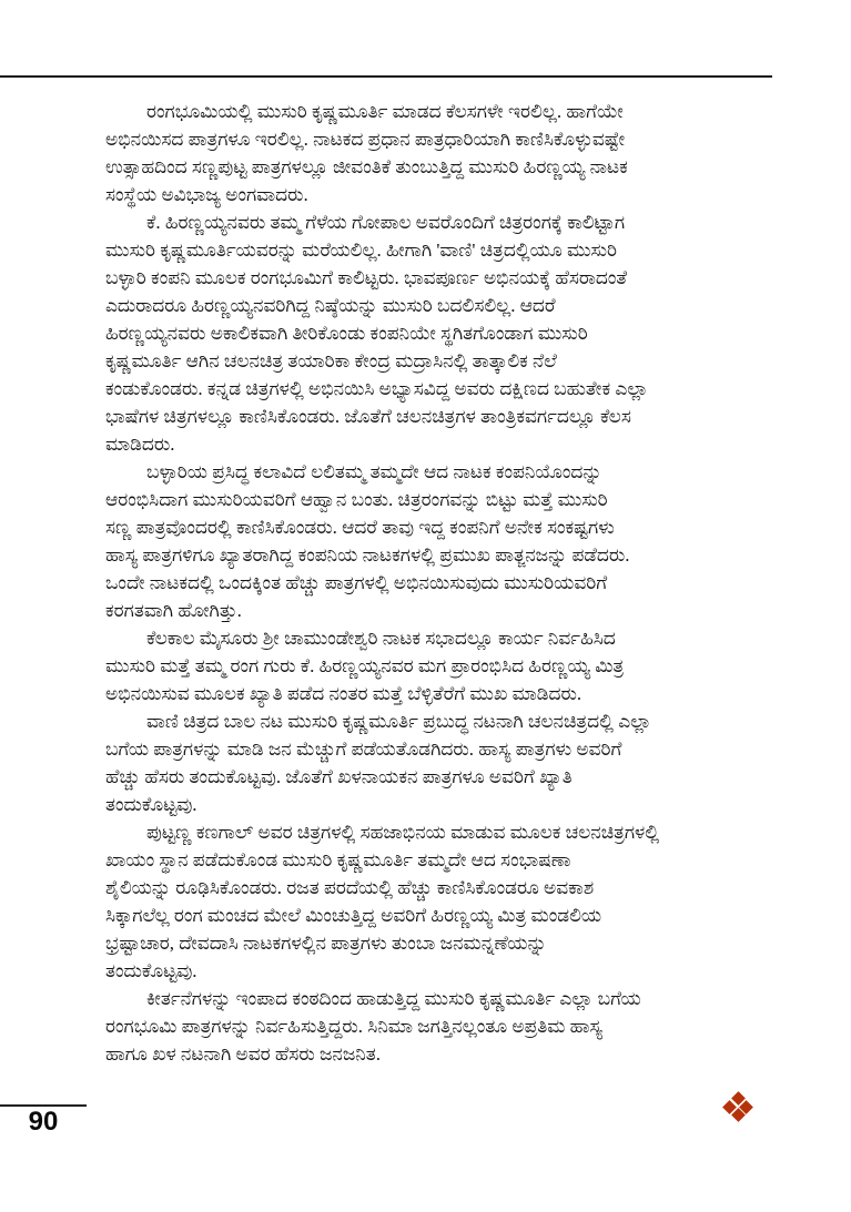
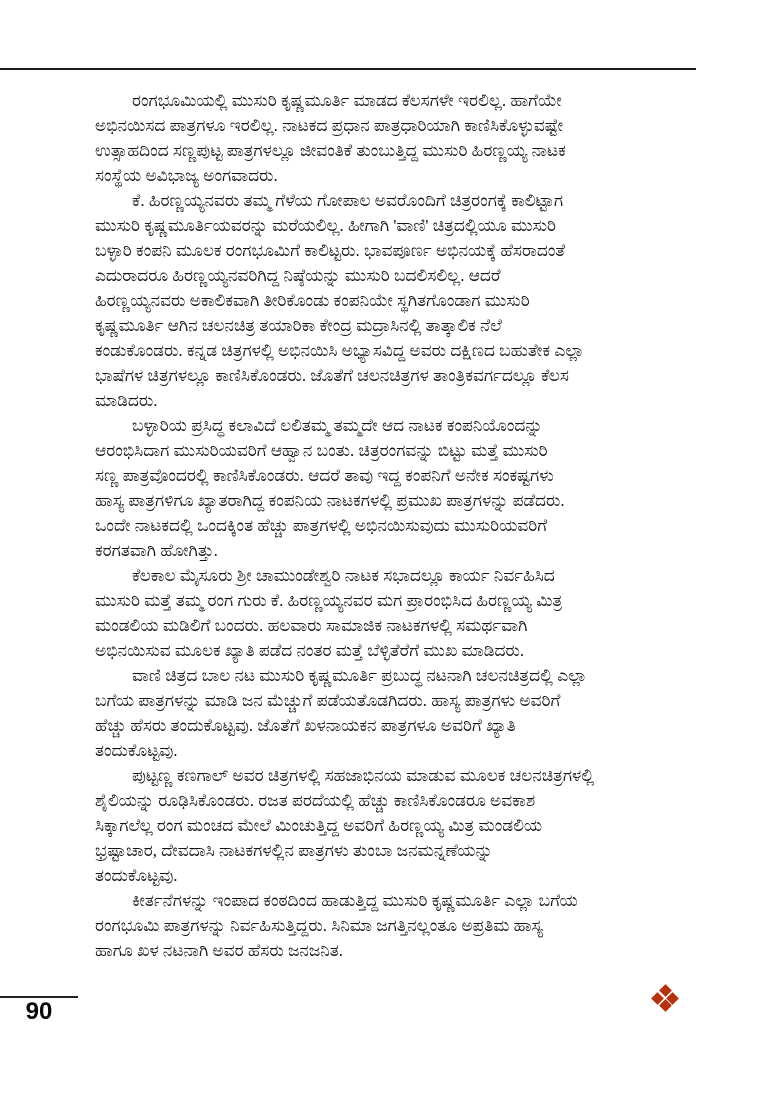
  ರಂಗಭೂಮಿಯಲ್ಲಿ ಮುಸುರಿ ಕೃಷ್ಣಮೂರ್ತಿ ಮಾಡದ ಕೆಲಸಗಳೇ ಇರಲಿಲ್ಲ. ಹಾಗೆಯೇ
  ಅಭಿನಯಿಸದ ಪಾತ್ರಗಳೂ ಇರಲಿಲ್ಲ. ನಾಟಕದ ಪ್ರಧಾನ ಪಾತ್ರಧಾರಿಯಾಗಿ ಕಾಣಿಸಿಕೊಳ್ಳುವಷ್ಟೇ
  ಉತ್ಸಾಹದಿಂದ ಸಣ್ಣಪುಟ್ಟ ಪಾತ್ರಗಳಲ್ಲೂ ಜೀವಂತಿಕೆ ತುಂಬುತ್ತಿದ್ದ ಮುಸುರಿ ಹಿರಣ್ಣಯ್ಯ ನಾಟಕ
  ಸಂಸ್ಥೆಯ ಅವಿಭಾಜ್ಯ ಅಂಗವಾದರು.
  ಕೆ. ಹಿರಣ್ಣಯ್ಯನವರು ತಮ್ಮ ಗೆಳೆಯ ಗೋಪಾಲ ಅವರೊಂದಿಗೆ ಚಿತ್ರರಂಗಕ್ಕೆ ಕಾಲಿಟ್ಟಾಗ
  ಮುಸುರಿ ಕೃಷ್ಣಮೂರ್ತಿಯವರನ್ನು ಮರೆಯಲಿಲ್ಲ. ಹೀಗಾಗಿ 'ವಾಣಿ' ಚಿತ್ರದಲ್ಲಿಯೂ ಮುಸುರಿ
  ಬಳ್ಳಾರಿ ಕಂಪನಿ ಮೂಲಕ ರಂಗಭೂಮಿಗೆ ಕಾಲಿಟ್ಟರು. ಭಾವಪೂರ್ಣ ಅಭಿನಯಕ್ಕೆ ಹೆಸರಾದಂತೆ
  ಎದುರಾದರೂ ಹಿರಣ್ಣಯ್ಯನವರಿಗಿದ್ದ ನಿಷ್ಠೆಯನ್ನು ಮುಸುರಿ ಬದಲಿಸಲಿಲ್ಲ. ಆದರೆ
  ಹಿರಣ್ಣಯ್ಯನವರು ಅಕಾಲಿಕವಾಗಿ ತೀರಿಕೊಂಡು ಕಂಪನಿಯೇ ಸ್ಥಗಿತಗೊಂಡಾಗ ಮುಸುರಿ
  ಕೃಷ್ಣಮೂರ್ತಿ ಆಗಿನ ಚಲನಚಿತ್ರ ತಯಾರಿಕಾ ಕೇಂದ್ರ ಮದ್ರಾಸಿನಲ್ಲಿ ತಾತ್ಕಾಲಿಕ ನೆಲೆ
  ಕಂಡುಕೊಂಡರು. ಕನ್ನಡ ಚಿತ್ರಗಳಲ್ಲಿ ಅಭಿನಯಿಸಿ ಅಭ್ಯಾಸವಿದ್ದ ಅವರು ದಕ್ಷಿಣದ ಬಹುತೇಕ ಎಲ್ಲಾ
  ಭಾಷೆಗಳ ಚಿತ್ರಗಳಲ್ಲೂ ಕಾಣಿಸಿಕೊಂಡರು. ಜೊತೆಗೆ ಚಲನಚಿತ್ರಗಳ ತಾಂತ್ರಿಕವರ್ಗದಲ್ಲೂ ಕೆಲಸ
  ಮಾಡಿದರು.
  ಬಳ್ಳಾರಿಯ ಪ್ರಸಿದ್ಧ ಕಲಾವಿದೆ ಲಲಿತಮ್ಮ ತಮ್ಮದೇ ಆದ ನಾಟಕ ಕಂಪನಿಯೊಂದನ್ನು
  ಆರಂಭಿಸಿದಾಗ ಮುಸುರಿಯವರಿಗೆ ಆಹ್ವಾನ ಬಂತು. ಚಿತ್ರರಂಗವನ್ನು ಬಿಟ್ಟು ಮತ್ತೆ ಮುಸುರಿ
  ಸಣ್ಣ ಪಾತ್ರವೊಂದರಲ್ಲಿ ಕಾಣಿಸಿಕೊಂಡರು. ಆದರೆ ತಾವು ಇದ್ದ ಕಂಪನಿಗೆ ಅನೇಕ ಸಂಕಷ್ಟಗಳು
- ಹಾಸ್ಯ ಪಾತ್ರಗಳಿಗೂ ಖ್ಯಾತರಾಗಿದ್ದ ಕಂಪನಿಯ ನಾಟಕಗಳಲ್ಲಿ ಪ್ರಮುಖ ಪಾತ್ಜನಜನ್ನು ಪಡೆದರು.
+ ಹಾಸ್ಯ ಪಾತ್ರಗಳಿಗೂ ಖ್ಯಾತರಾಗಿದ್ದ ಕಂಪನಿಯ ನಾಟಕಗಳಲ್ಲಿ ಪ್ರಮುಖ ಪಾತ್ರಗಳನ್ನು ಪಡೆದರು.
  ಒಂದೇ ನಾಟಕದಲ್ಲಿ ಒಂದಕ್ಕಿಂತ ಹೆಚ್ಚು ಪಾತ್ರಗಳಲ್ಲಿ ಅಭಿನಯಿಸುವುದು ಮುಸುರಿಯವರಿಗೆ
  ಕರಗತವಾಗಿ ಹೋಗಿತ್ತು.
  ಕೆಲಕಾಲ ಮೈಸೂರು ಶ್ರೀ ಚಾಮುಂಡೇಶ್ವರಿ ನಾಟಕ ಸಭಾದಲ್ಲೂ ಕಾರ್ಯ ನಿರ್ವಹಿಸಿದ
  ಮುಸುರಿ ಮತ್ತೆ ತಮ್ಮ ರಂಗ ಗುರು ಕೆ. ಹಿರಣ್ಣಯ್ಯನವರ ಮಗ ಪ್ರಾರಂಭಿಸಿದ ಹಿರಣ್ಣಯ್ಯ ಮಿತ್ರ
+ ಮಂಡಲಿಯ ಮಡಿಲಿಗೆ ಬಂದರು. ಹಲವಾರು ಸಾಮಾಜಿಕ ನಾಟಕಗಳಲ್ಲಿ ಸಮರ್ಥವಾಗಿ
  ಅಭಿನಯಿಸುವ ಮೂಲಕ ಖ್ಯಾತಿ ಪಡೆದ ನಂತರ ಮತ್ತೆ ಬೆಳ್ಳಿತೆರೆಗೆ ಮುಖ ಮಾಡಿದರು.
  ವಾಣಿ ಚಿತ್ರದ ಬಾಲ ನಟ ಮುಸುರಿ ಕೃಷ್ಣಮೂರ್ತಿ ಪ್ರಬುದ್ಧ ನಟನಾಗಿ ಚಲನಚಿತ್ರದಲ್ಲಿ ಎಲ್ಲಾ
  ಬಗೆಯ ಪಾತ್ರಗಳನ್ನು ಮಾಡಿ ಜನ ಮೆಚ್ಚುಗೆ ಪಡೆಯತೊಡಗಿದರು. ಹಾಸ್ಯ ಪಾತ್ರಗಳು ಅವರಿಗೆ
  ಹೆಚ್ಚು ಹೆಸರು ತಂದುಕೊಟ್ಟವು. ಜೊತೆಗೆ ಖಳನಾಯಕನ ಪಾತ್ರಗಳೂ ಅವರಿಗೆ ಖ್ಯಾತಿ
  ತಂದುಕೊಟ್ಟವು.
  ಪುಟ್ಟಣ್ಣ ಕಣಗಾಲ್ ಅವರ ಚಿತ್ರಗಳಲ್ಲಿ ಸಹಜಾಭಿನಯ ಮಾಡುವ ಮೂಲಕ ಚಲನಚಿತ್ರಗಳಲ್ಲಿ
- ಖಾಯಂ ಸ್ಥಾನ ಪಡೆದುಕೊಂಡ ಮುಸುರಿ ಕೃಷ್ಣಮೂರ್ತಿ ತಮ್ಮದೇ ಆದ ಸಂಭಾಷಣಾ
  ಶೈಲಿಯನ್ನು ರೂಢಿಸಿಕೊಂಡರು. ರಜತ ಪರದೆಯಲ್ಲಿ ಹೆಚ್ಚು ಕಾಣಿಸಿಕೊಂಡರೂ ಅವಕಾಶ
  ಸಿಕ್ಕಾಗಲೆಲ್ಲ ರಂಗ ಮಂಚದ ಮೇಲೆ ಮಿಂಚುತ್ತಿದ್ದ ಅವರಿಗೆ ಹಿರಣ್ಣಯ್ಯ ಮಿತ್ರ ಮಂಡಲಿಯ
  ಭ್ರಷ್ಟಾಚಾರ, ದೇವದಾಸಿ ನಾಟಕಗಳಲ್ಲಿನ ಪಾತ್ರಗಳು ತುಂಬಾ ಜನಮನ್ನಣೆಯನ್ನು
  ತಂದುಕೊಟ್ಟವು.
  ಕೀರ್ತನೆಗಳನ್ನು ಇಂಪಾದ ಕಂಠದಿಂದ ಹಾಡುತ್ತಿದ್ದ ಮುಸುರಿ ಕೃಷ್ಣಮೂರ್ತಿ ಎಲ್ಲಾ ಬಗೆಯ
  ರಂಗಭೂಮಿ ಪಾತ್ರಗಳನ್ನು ನಿರ್ವಹಿಸುತ್ತಿದ್ದರು. ಸಿನಿಮಾ ಜಗತ್ತಿನಲ್ಲಂತೂ ಅಪ್ರತಿಮ ಹಾಸ್ಯ
  ಹಾಗೂ ಖಳ ನಟನಾಗಿ ಅವರ ಹೆಸರು ಜನಜನಿತ.
  90
